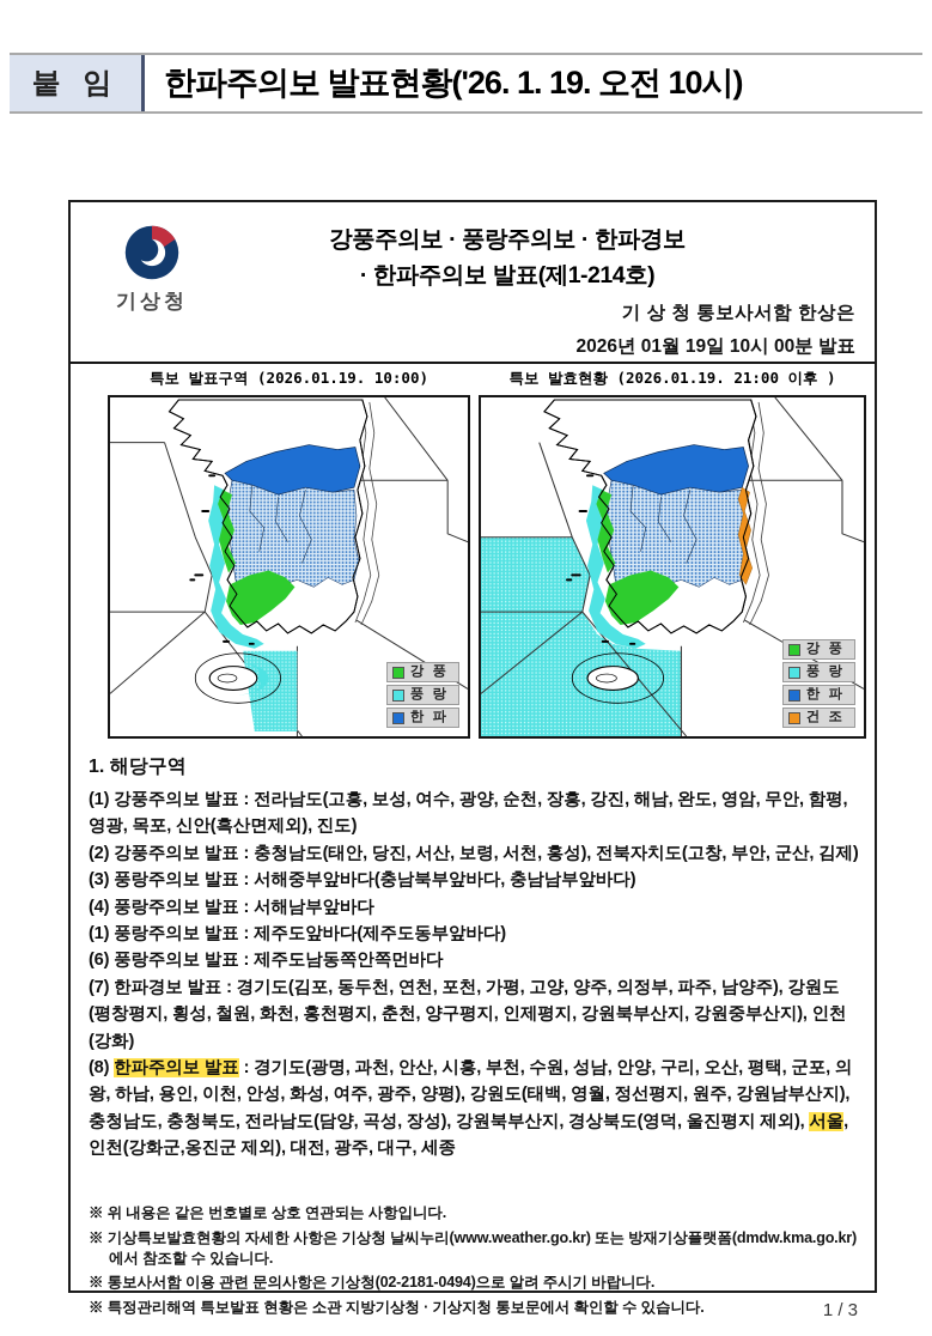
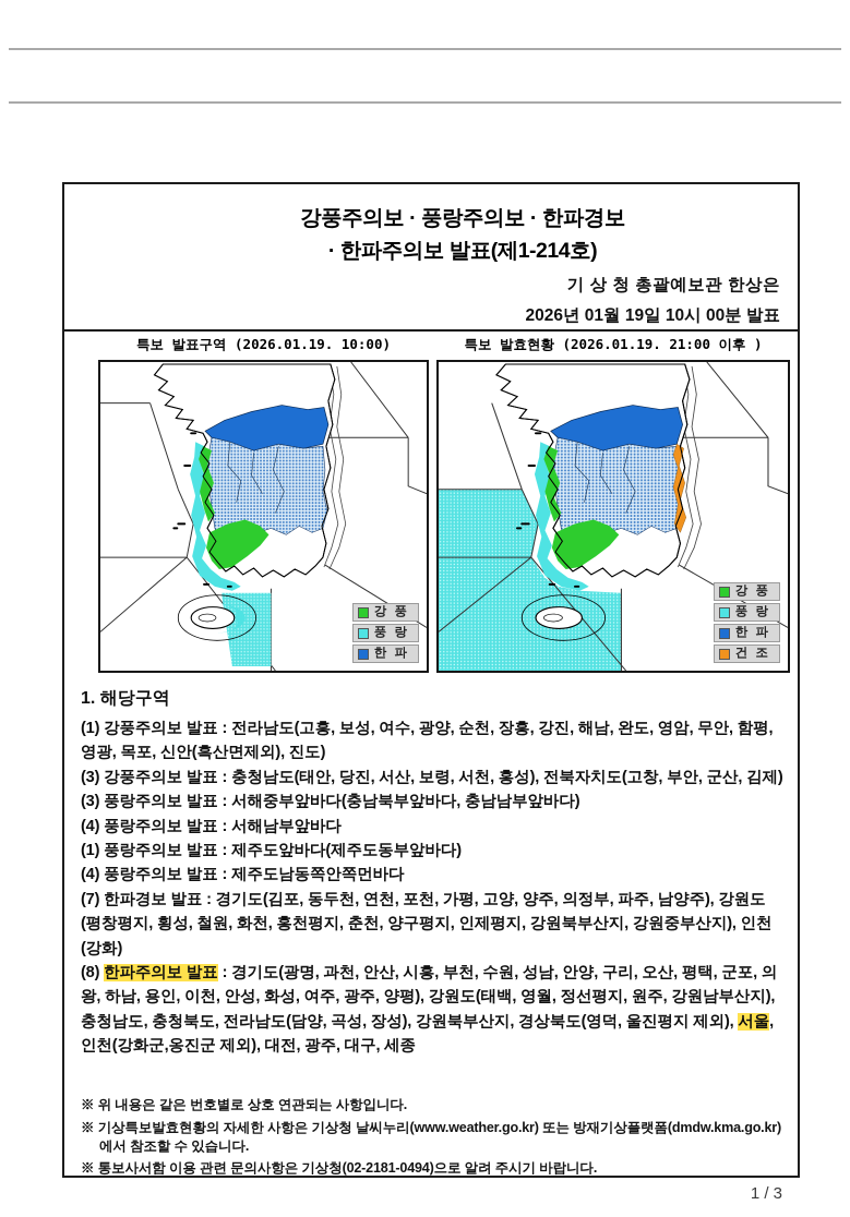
- 붙 임
- 한파주의보 발표현황('26. 1. 19. 오전 10시)
- 기상청
  강풍주의보 · 풍랑주의보 · 한파경보
  · 한파주의보 발표(제1-214호)
- 기 상 청 통보사서함 한상은
+ 기 상 청 총괄예보관 한상은
  2026년 01월 19일 10시 00분 발표
  특보 발표구역 (2026.01.19. 10:00)
  특보 발효현황 (2026.01.19. 21:00 이후 )
  강 풍
  풍 랑
  한 파
  강 풍
  풍 랑
  한 파
  건 조
  1. 해당구역
  (1) 강풍주의보 발표 : 전라남도(고흥, 보성, 여수, 광양, 순천, 장흥, 강진, 해남, 완도, 영암, 무안, 함평, 영광, 목포, 신안(흑산면제외), 진도)
- (2) 강풍주의보 발표 : 충청남도(태안, 당진, 서산, 보령, 서천, 홍성), 전북자치도(고창, 부안, 군산, 김제)
+ (3) 강풍주의보 발표 : 충청남도(태안, 당진, 서산, 보령, 서천, 홍성), 전북자치도(고창, 부안, 군산, 김제)
  (3) 풍랑주의보 발표 : 서해중부앞바다(충남북부앞바다, 충남남부앞바다)
  (4) 풍랑주의보 발표 : 서해남부앞바다
  (1) 풍랑주의보 발표 : 제주도앞바다(제주도동부앞바다)
- (6) 풍랑주의보 발표 : 제주도남동쪽안쪽먼바다
+ (4) 풍랑주의보 발표 : 제주도남동쪽안쪽먼바다
  (7) 한파경보 발표 : 경기도(김포, 동두천, 연천, 포천, 가평, 고양, 양주, 의정부, 파주, 남양주), 강원도(평창평지, 횡성, 철원, 화천, 홍천평지, 춘천, 양구평지, 인제평지, 강원북부산지, 강원중부산지), 인천(강화)
  (8) 한파주의보 발표 : 경기도(광명, 과천, 안산, 시흥, 부천, 수원, 성남, 안양, 구리, 오산, 평택, 군포, 의왕, 하남, 용인, 이천, 안성, 화성, 여주, 광주, 양평), 강원도(태백, 영월, 정선평지, 원주, 강원남부산지), 충청남도, 충청북도, 전라남도(담양, 곡성, 장성), 강원북부산지, 경상북도(영덕, 울진평지 제외), 서울, 인천(강화군,옹진군 제외), 대전, 광주, 대구, 세종
  ※ 위 내용은 같은 번호별로 상호 연관되는 사항입니다.
  ※ 기상특보발효현황의 자세한 사항은 기상청 날씨누리(www.weather.go.kr) 또는 방재기상플랫폼(dmdw.kma.go.kr)에서 참조할 수 있습니다.
  ※ 통보사서함 이용 관련 문의사항은 기상청(02-2181-0494)으로 알려 주시기 바랍니다.
- ※ 특정관리해역 특보발표 현황은 소관 지방기상청 · 기상지청 통보문에서 확인할 수 있습니다.
  1 / 3
